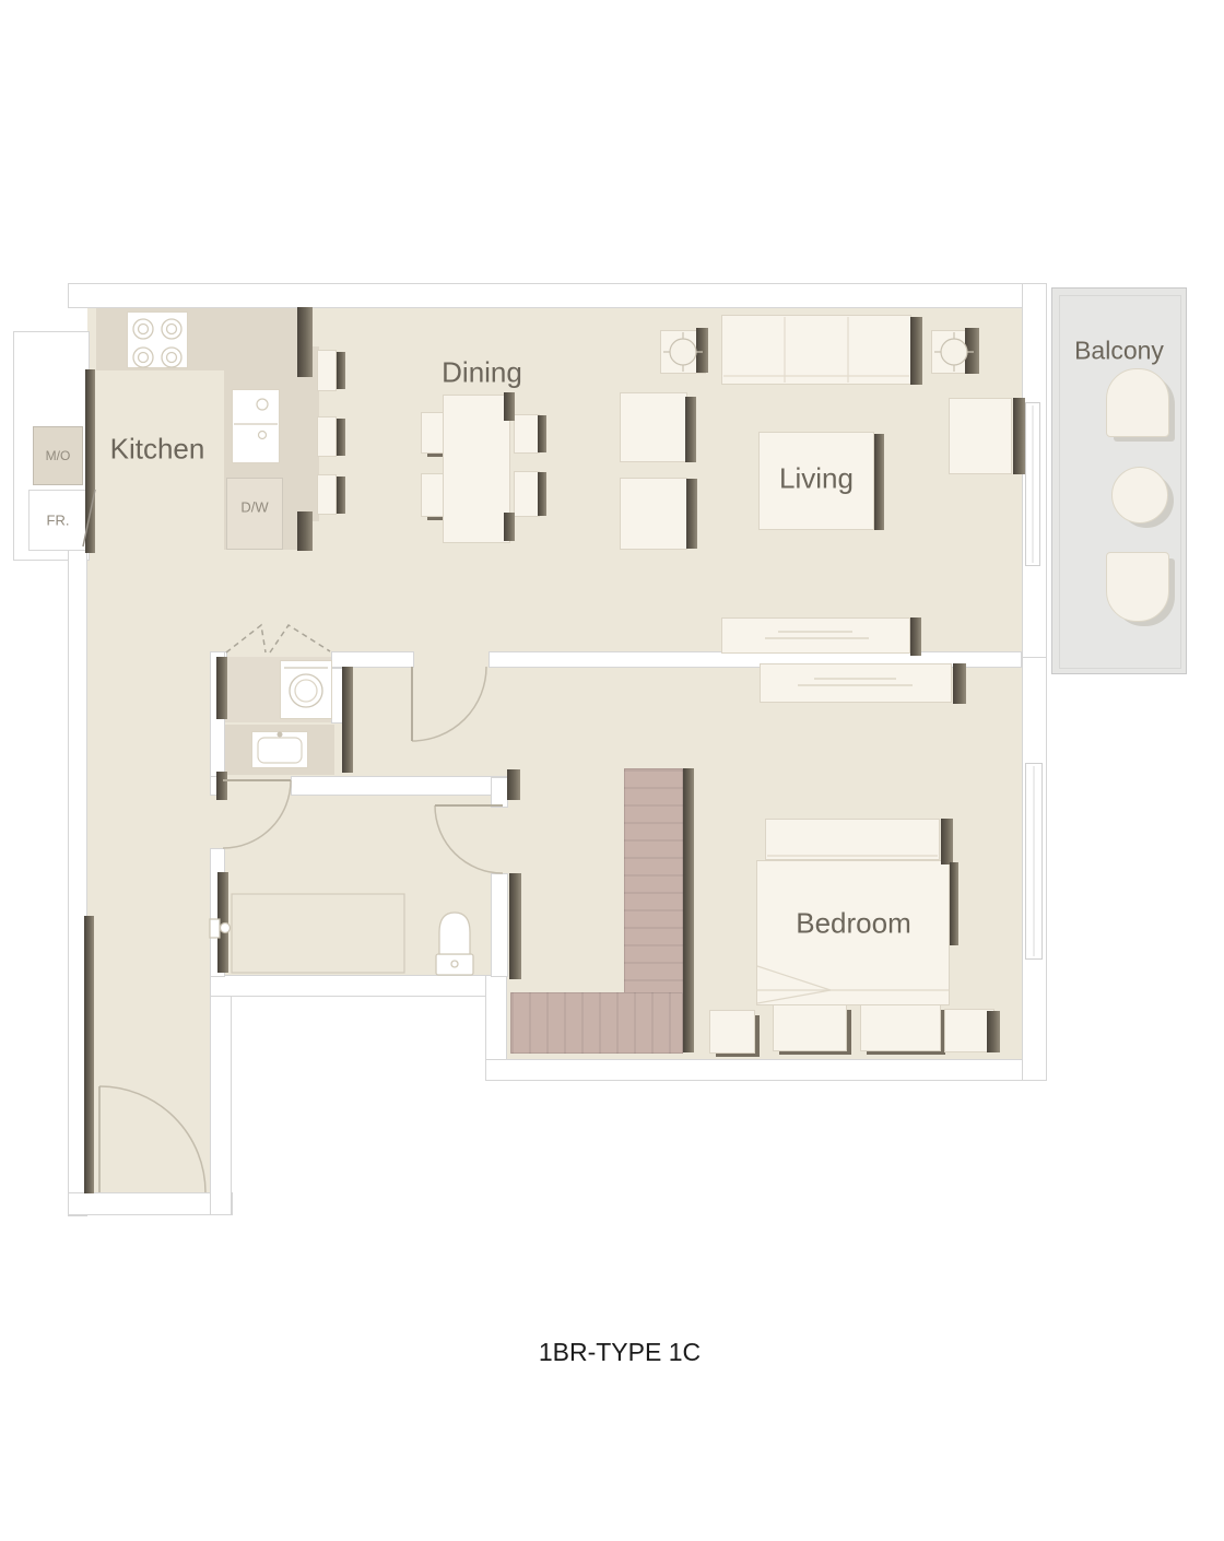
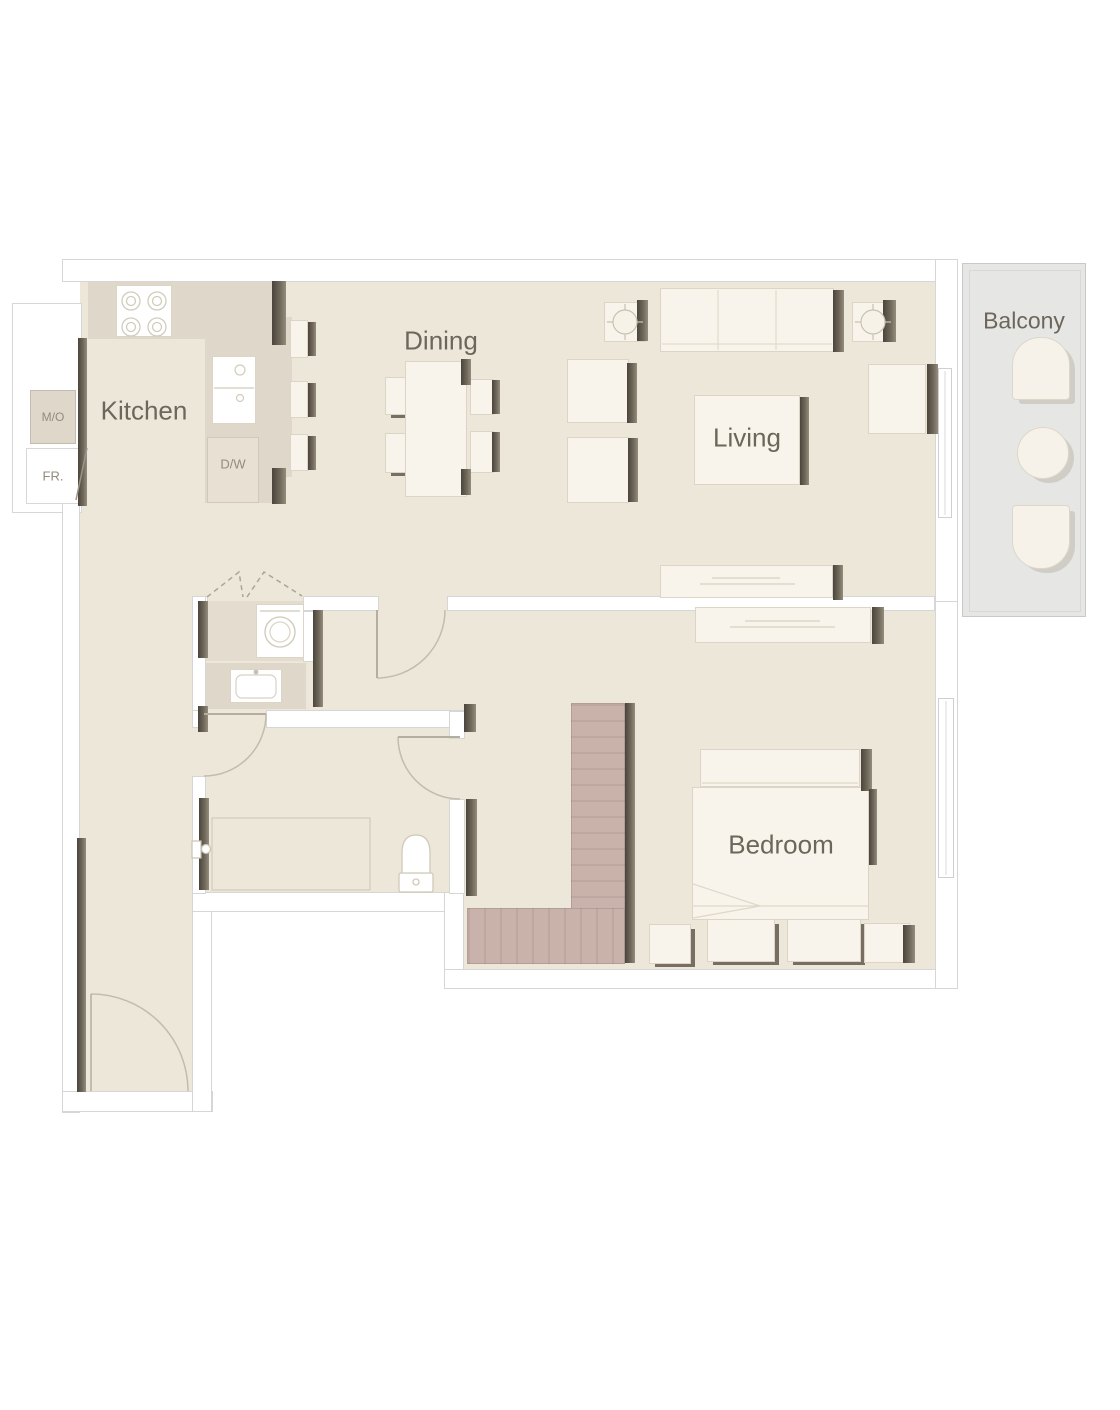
  Kitchen
  Dining
  Living
  Bedroom
  Balcony
  M/O
  FR.
  D/W
- 1BR-TYPE 1C
